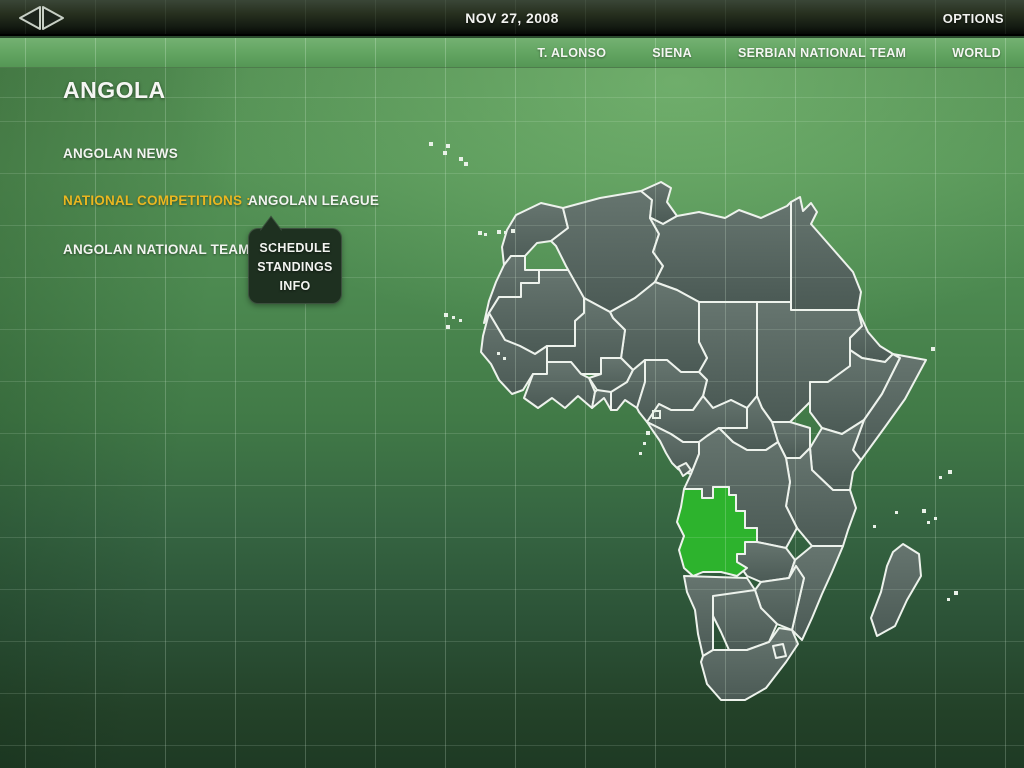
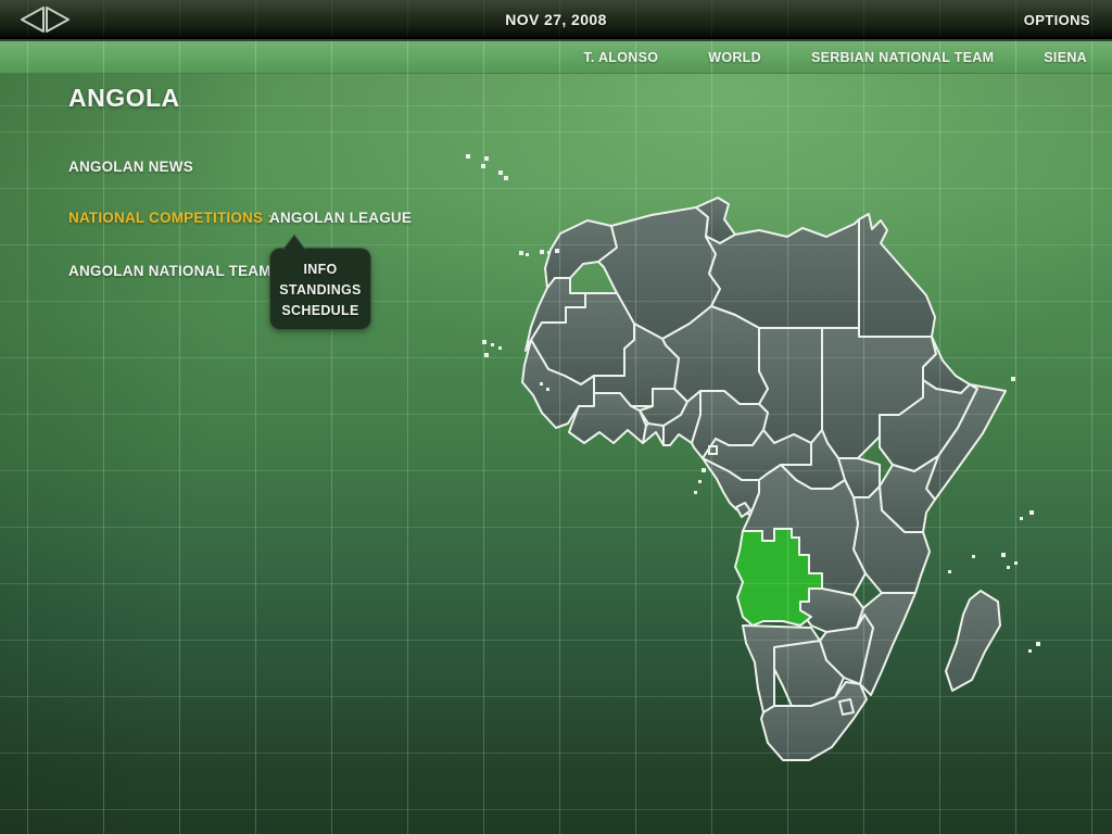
  NOV 27, 2008
  OPTIONS
  T. ALONSO
- SIENA
+ WORLD
  SERBIAN NATIONAL TEAM
- WORLD
+ SIENA
  ANGOLA
  ANGOLAN NEWS
  NATIONAL COMPETITIONS :
  ANGOLAN LEAGUE
  ANGOLAN NATIONAL TEAM
- SCHEDULE
+ INFO
  STANDINGS
- INFO
+ SCHEDULE
